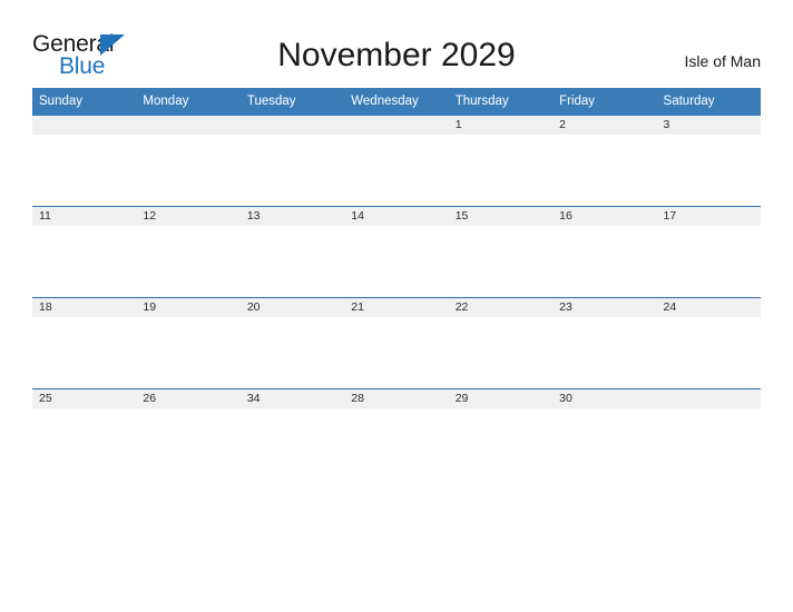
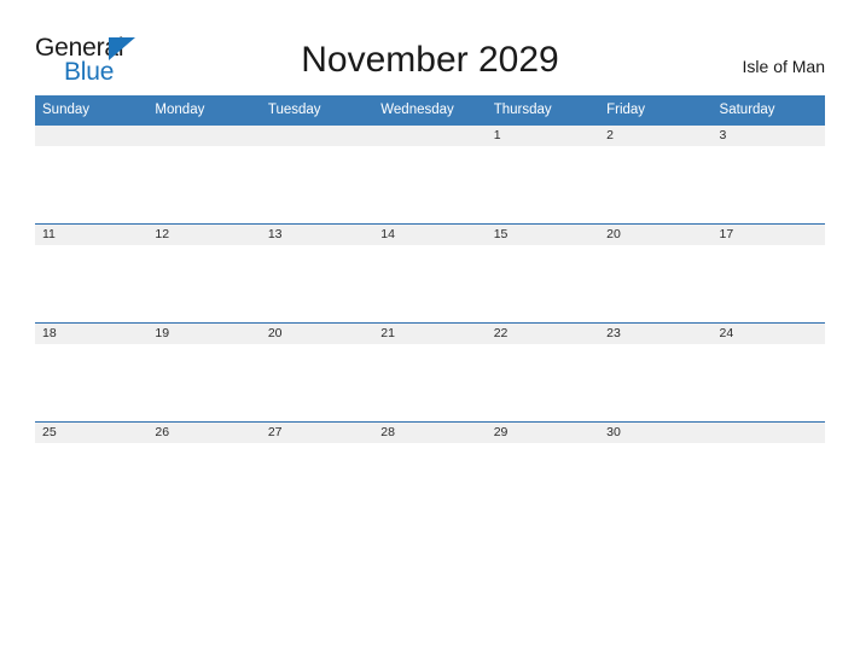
  General
  Blue
  November 2029
  Isle of Man
  Sunday	Monday	Tuesday	Wednesday	Thursday	Friday	Saturday
  				1	2	3
- 11	12	13	14	15	16	17
+ 11	12	13	14	15	20	17
  18	19	20	21	22	23	24
- 25	26	34	28	29	30
+ 25	26	27	28	29	30
